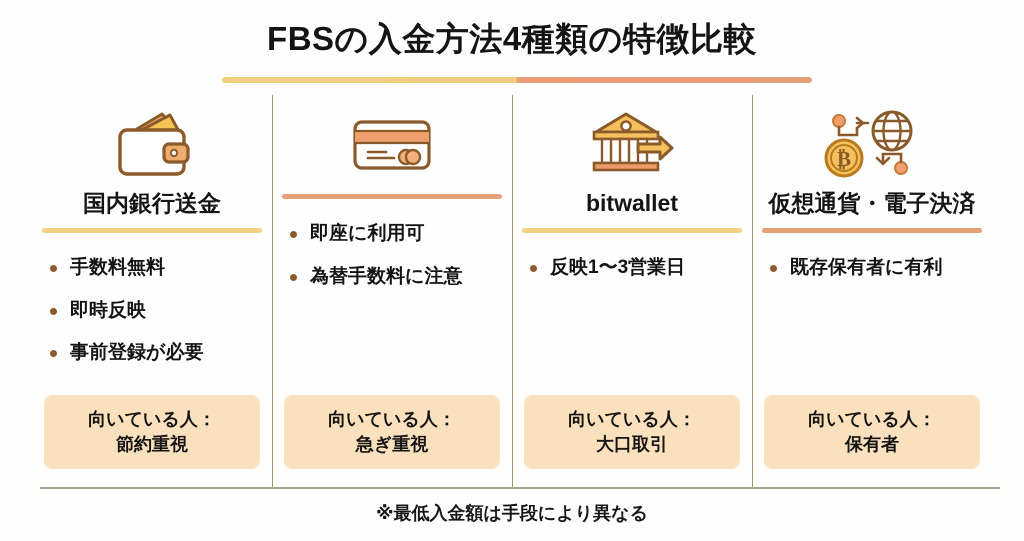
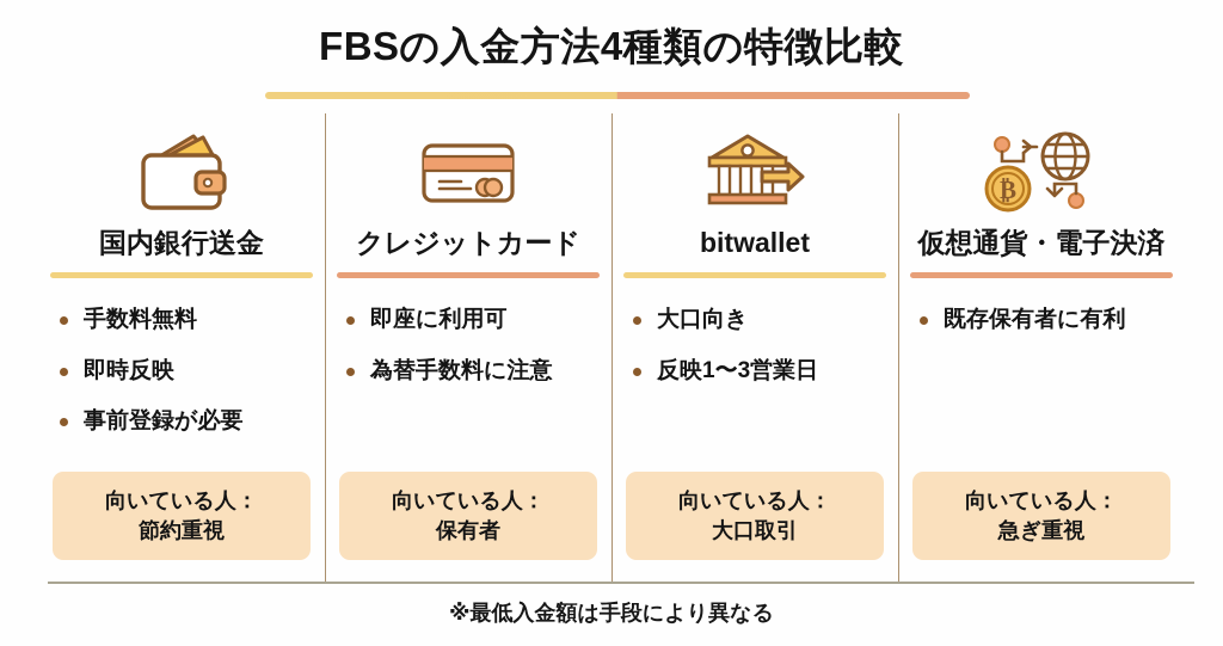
  FBSの入金方法4種類の特徴比較
  国内銀行送金
  手数料無料
  即時反映
  事前登録が必要
  向いている人：
  節約重視
+ クレジットカード
  即座に利用可
  為替手数料に注意
  向いている人：
- 急ぎ重視
+ 保有者
  bitwallet
+ 大口向き
  反映1〜3営業日
  向いている人：
  大口取引
  ₿
  仮想通貨・電子決済
  既存保有者に有利
  向いている人：
- 保有者
+ 急ぎ重視
  ※最低入金額は手段により異なる
